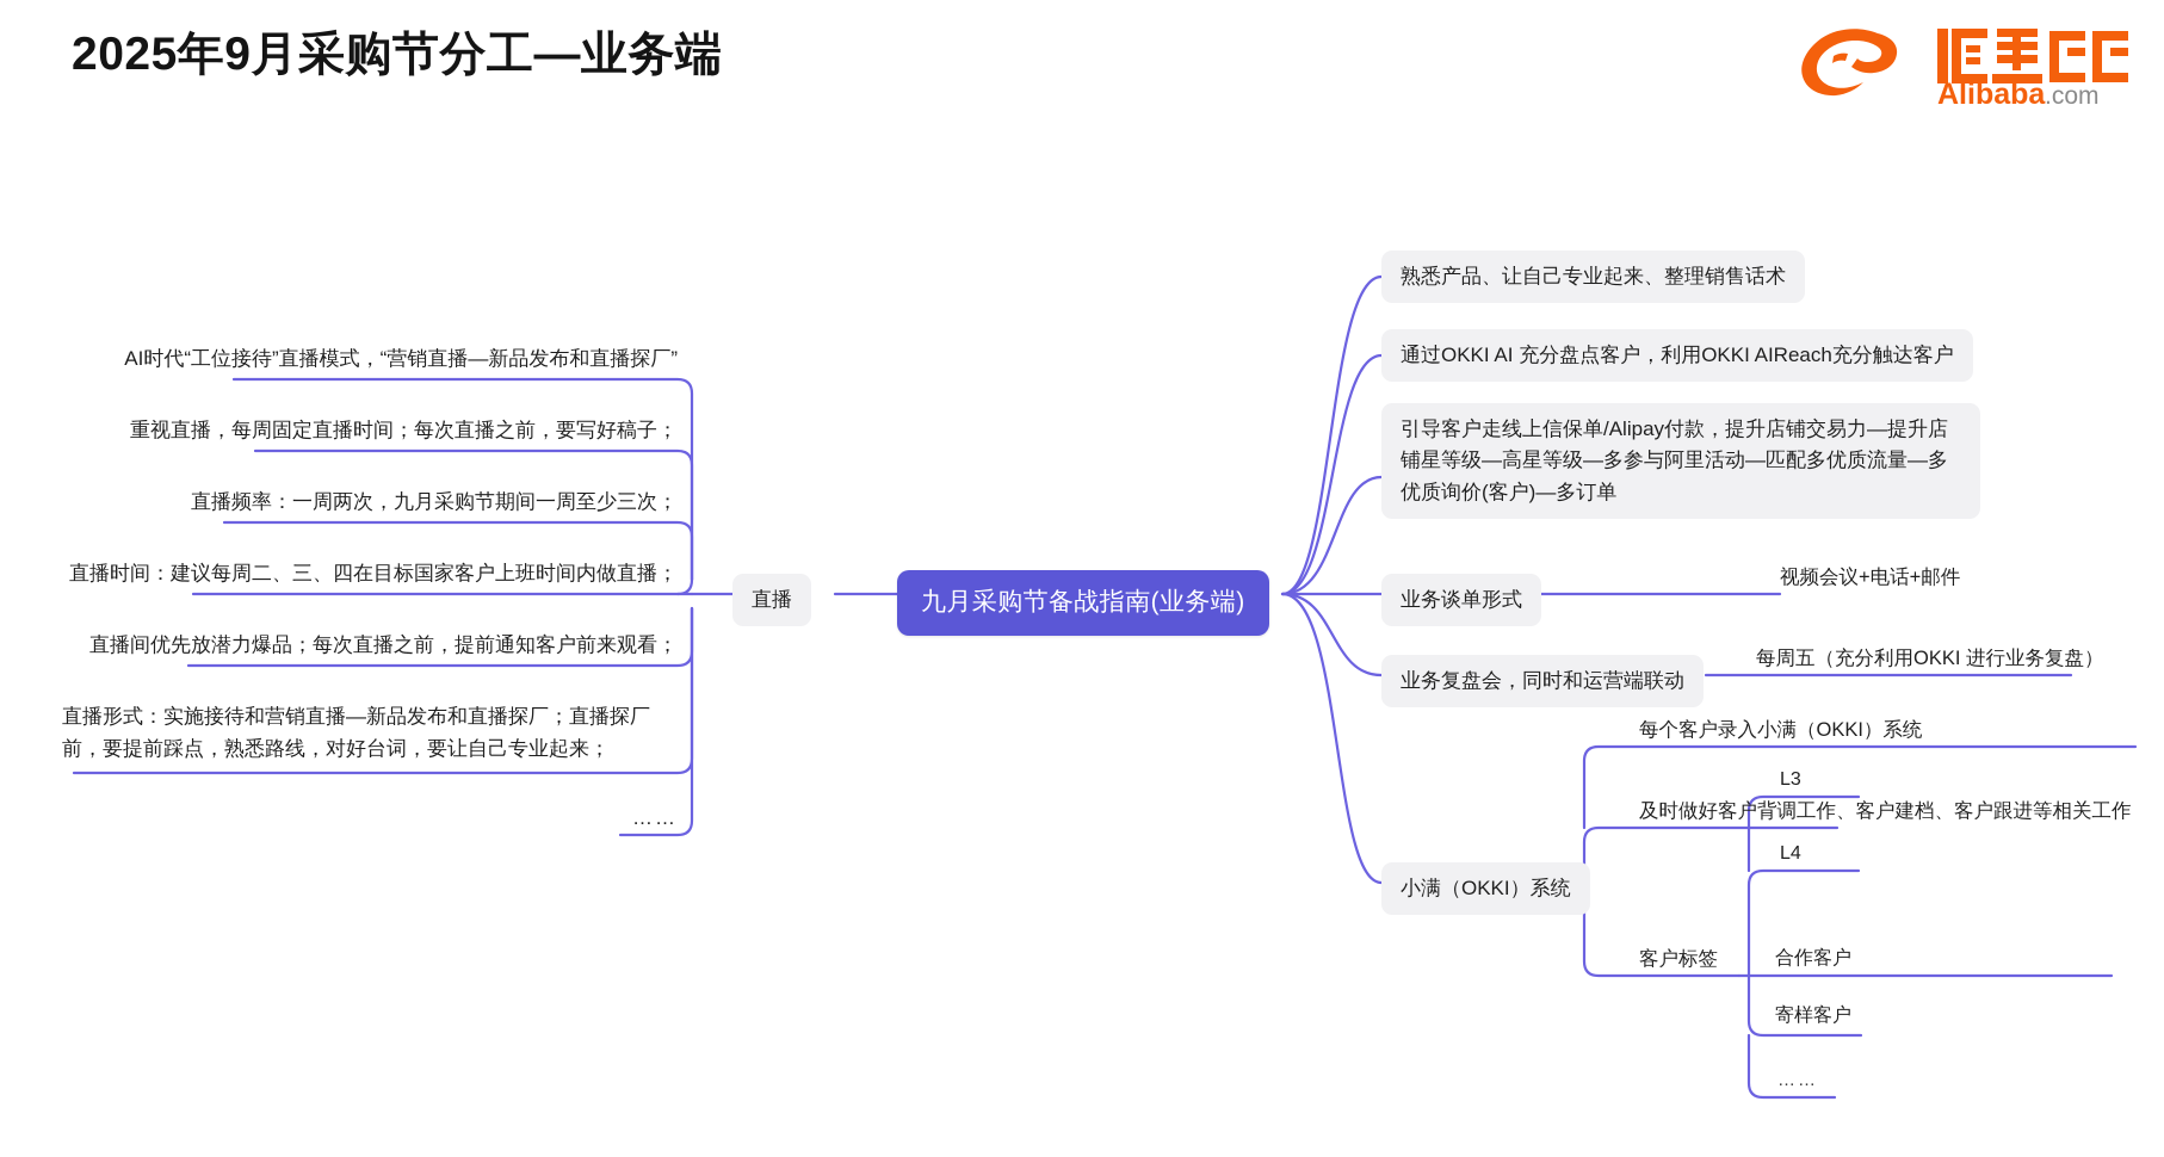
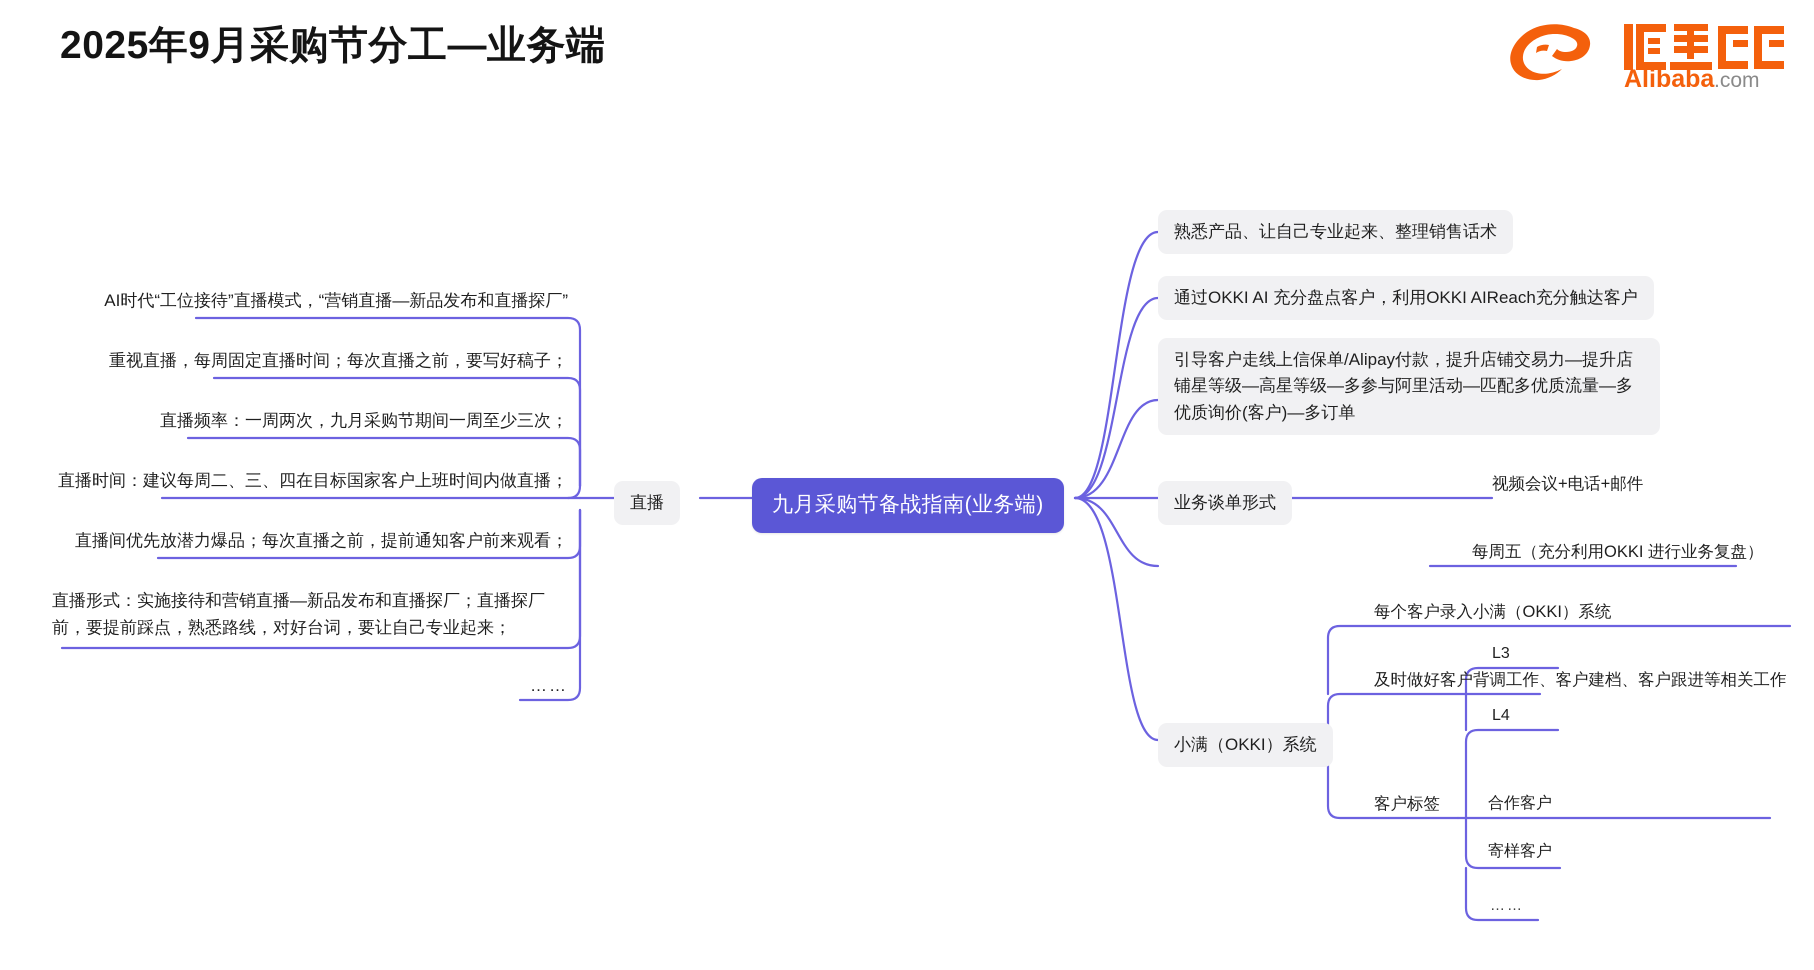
  2025年9月采购节分工—业务端
  Alibaba
  .com
  九月采购节备战指南(业务端)
  直播
  AI时代“工位接待”直播模式，“营销直播—新品发布和直播探厂”
  重视直播，每周固定直播时间；每次直播之前，要写好稿子；
  直播频率：一周两次，九月采购节期间一周至少三次；
  直播时间：建议每周二、三、四在目标国家客户上班时间内做直播；
  直播间优先放潜力爆品；每次直播之前，提前通知客户前来观看；
  直播形式：实施接待和营销直播—新品发布和直播探厂；直播探厂前，要提前踩点，熟悉路线，对好台词，要让自己专业起来；
  ……
  熟悉产品、让自己专业起来、整理销售话术
  通过OKKI AI 充分盘点客户，利用OKKI AIReach充分触达客户
  引导客户走线上信保单/Alipay付款，提升店铺交易力—提升店铺星等级—高星等级—多参与阿里活动—匹配多优质流量—多优质询价(客户)—多订单
  业务谈单形式
  视频会议+电话+邮件
- 业务复盘会，同时和运营端联动
  每周五（充分利用OKKI 进行业务复盘）
  小满（OKKI）系统
  每个客户录入小满（OKKI）系统
  及时做好客户背调工作、客户建档、客户跟进等相关工作
  客户标签
  L4
  L3
  合作客户
  寄样客户
  ……
